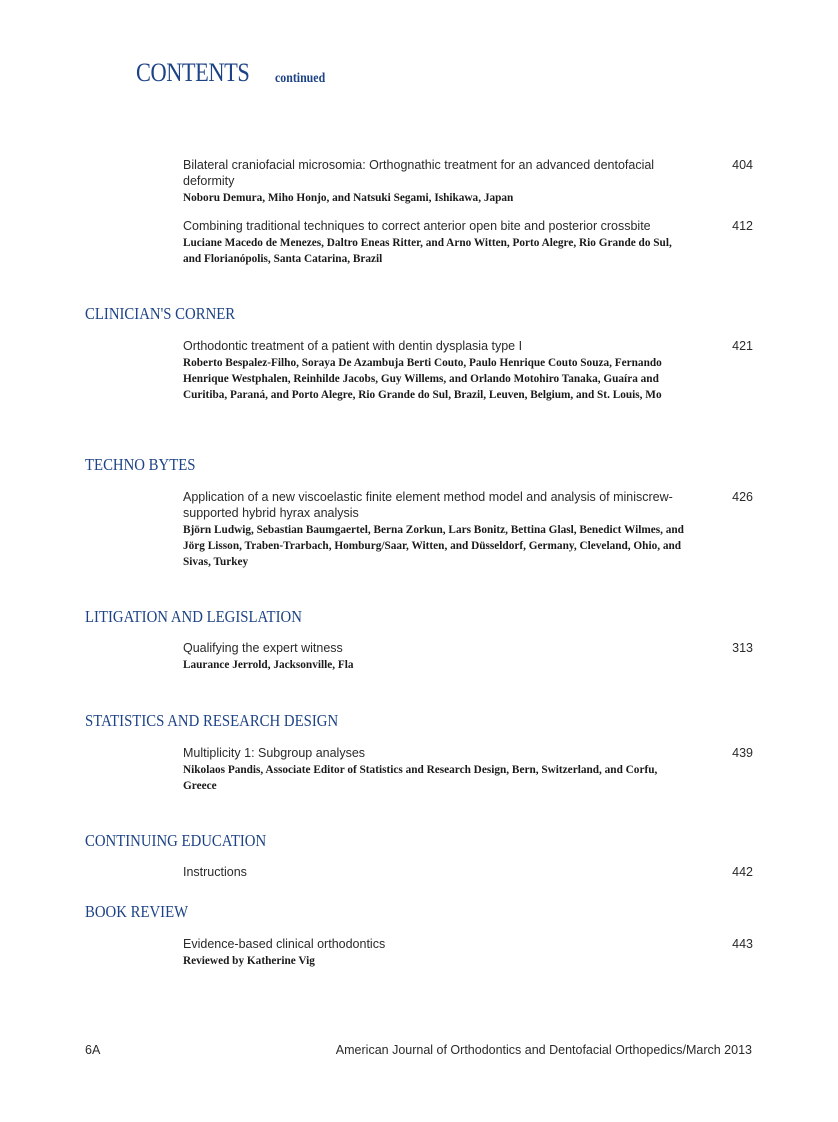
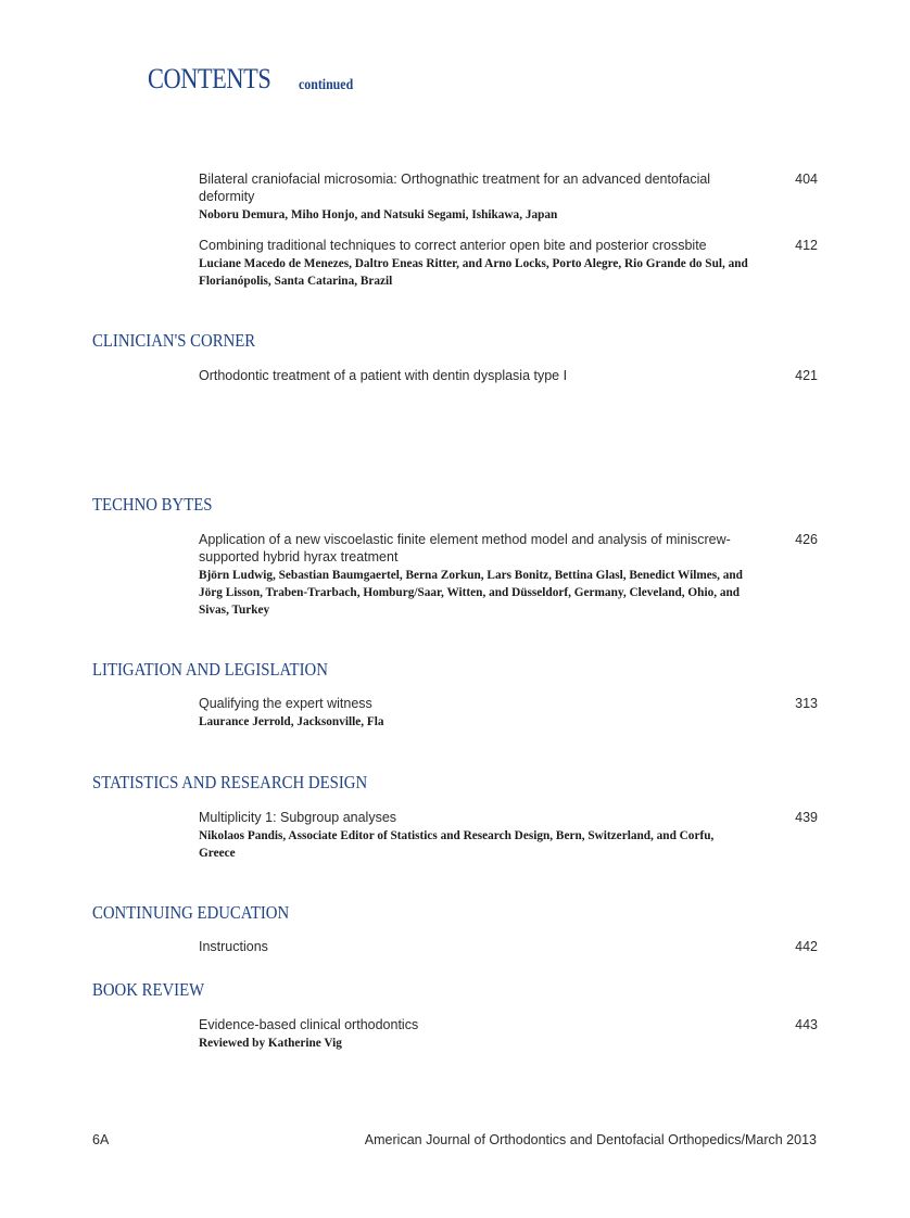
  CONTENTS
  continued
  Bilateral craniofacial microsomia: Orthognathic treatment for an advanced dentofacial deformity
  Noboru Demura, Miho Honjo, and Natsuki Segami, Ishikawa, Japan
  404
  Combining traditional techniques to correct anterior open bite and posterior crossbite
- Luciane Macedo de Menezes, Daltro Eneas Ritter, and Arno Witten, Porto Alegre, Rio Grande do Sul, and Florianópolis, Santa Catarina, Brazil
+ Luciane Macedo de Menezes, Daltro Eneas Ritter, and Arno Locks, Porto Alegre, Rio Grande do Sul, and Florianópolis, Santa Catarina, Brazil
  412
  CLINICIAN'S CORNER
  Orthodontic treatment of a patient with dentin dysplasia type I
- Roberto Bespalez-Filho, Soraya De Azambuja Berti Couto, Paulo Henrique Couto Souza, Fernando Henrique Westphalen, Reinhilde Jacobs, Guy Willems, and Orlando Motohiro Tanaka, Guaíra and Curitiba, Paraná, and Porto Alegre, Rio Grande do Sul, Brazil, Leuven, Belgium, and St. Louis, Mo
  421
  TECHNO BYTES
- Application of a new viscoelastic finite element method model and analysis of miniscrew-supported hybrid hyrax analysis
+ Application of a new viscoelastic finite element method model and analysis of miniscrew-supported hybrid hyrax treatment
  Björn Ludwig, Sebastian Baumgaertel, Berna Zorkun, Lars Bonitz, Bettina Glasl, Benedict Wilmes, and Jörg Lisson, Traben-Trarbach, Homburg/Saar, Witten, and Düsseldorf, Germany, Cleveland, Ohio, and Sivas, Turkey
  426
  LITIGATION AND LEGISLATION
  Qualifying the expert witness
  Laurance Jerrold, Jacksonville, Fla
  313
  STATISTICS AND RESEARCH DESIGN
  Multiplicity 1: Subgroup analyses
  Nikolaos Pandis, Associate Editor of Statistics and Research Design, Bern, Switzerland, and Corfu, Greece
  439
  CONTINUING EDUCATION
  Instructions
  442
  BOOK REVIEW
  Evidence-based clinical orthodontics
  Reviewed by Katherine Vig
  443
  6A
  American Journal of Orthodontics and Dentofacial Orthopedics/March 2013
